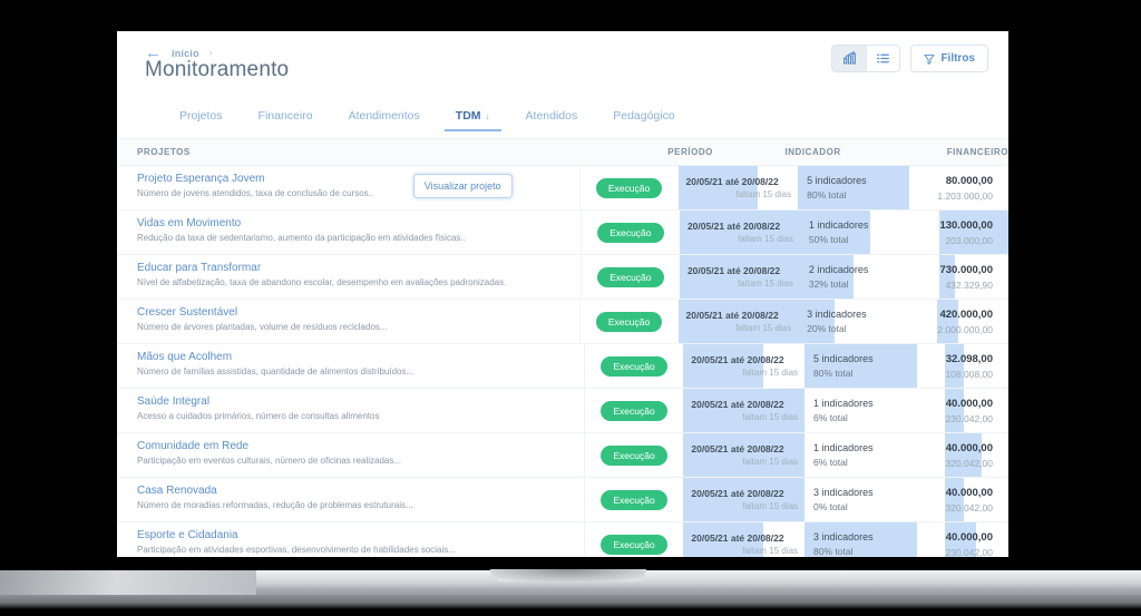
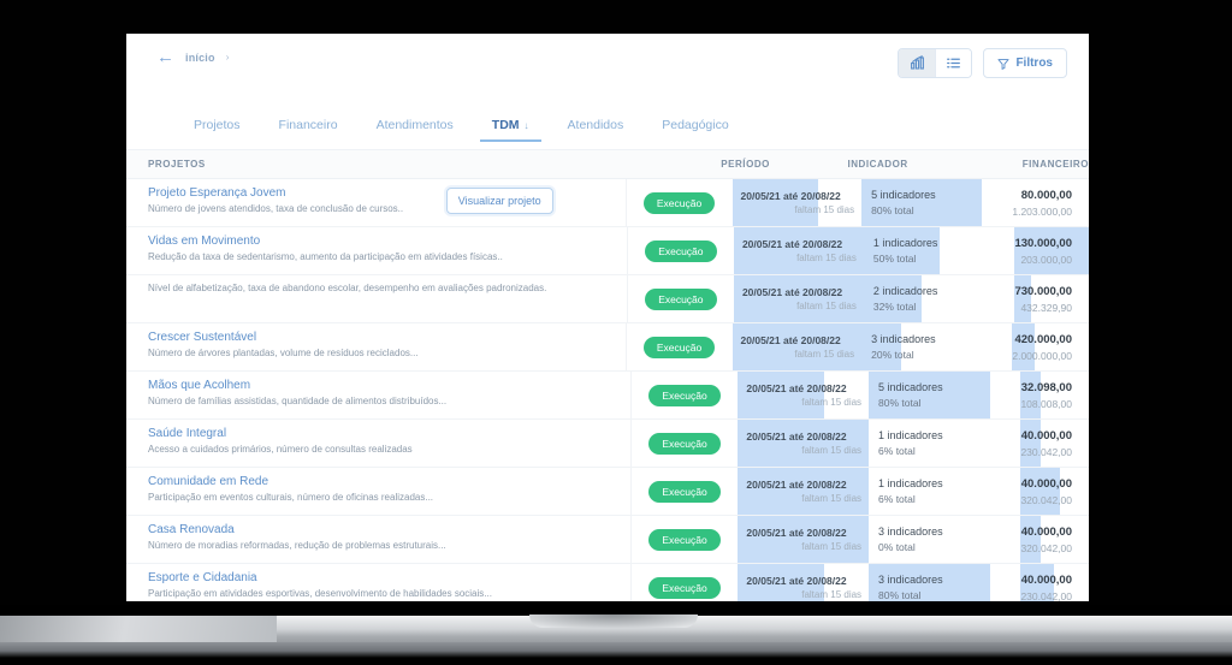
  ←
  início
  ›
- Monitoramento
  Filtros
  Projetos
  Financeiro
  Atendimentos
  TDM ↓
  Atendidos
  Pedagógico
  PROJETOS
  PERÍODO
  INDICADOR
  FINANCEIRO
  Projeto Esperança Jovem
  Número de jovens atendidos, taxa de conclusão de cursos..
  Visualizar projeto
  Execução
  20/05/21 até 20/08/22
  faltam 15 dias
  5 indicadores
  80% total
  80.000,00
  1.203.000,00
  Vidas em Movimento
  Redução da taxa de sedentarismo, aumento da participação em atividades físicas..
  Execução
  20/05/21 até 20/08/22
  faltam 15 dias
  1 indicadores
  50% total
  130.000,00
  203.000,00
- Educar para Transformar
  Nível de alfabetização, taxa de abandono escolar, desempenho em avaliações padronizadas.
  Execução
  20/05/21 até 20/08/22
  faltam 15 dias
  2 indicadores
  32% total
  730.000,00
  432.329,90
  Crescer Sustentável
  Número de árvores plantadas, volume de resíduos reciclados...
  Execução
  20/05/21 até 20/08/22
  faltam 15 dias
  3 indicadores
  20% total
  420.000,00
  2.000.000,00
  Mãos que Acolhem
  Número de famílias assistidas, quantidade de alimentos distribuídos...
  Execução
  20/05/21 até 20/08/22
  faltam 15 dias
  5 indicadores
  80% total
  32.098,00
  108.008,00
  Saúde Integral
- Acesso a cuidados primários, número de consultas alimentos
+ Acesso a cuidados primários, número de consultas realizadas
  Execução
  20/05/21 até 20/08/22
  faltam 15 dias
  1 indicadores
  6% total
  40.000,00
  230.042,00
  Comunidade em Rede
  Participação em eventos culturais, número de oficinas realizadas...
  Execução
  20/05/21 até 20/08/22
  faltam 15 dias
  1 indicadores
  6% total
  40.000,00
  320.042,00
  Casa Renovada
  Número de moradias reformadas, redução de problemas estruturais...
  Execução
  20/05/21 até 20/08/22
  faltam 15 dias
  3 indicadores
  0% total
  40.000,00
  320.042,00
  Esporte e Cidadania
  Participação em atividades esportivas, desenvolvimento de habilidades sociais...
  Execução
  20/05/21 até 20/08/22
  faltam 15 dias
  3 indicadores
  80% total
  40.000,00
  230.042,00
